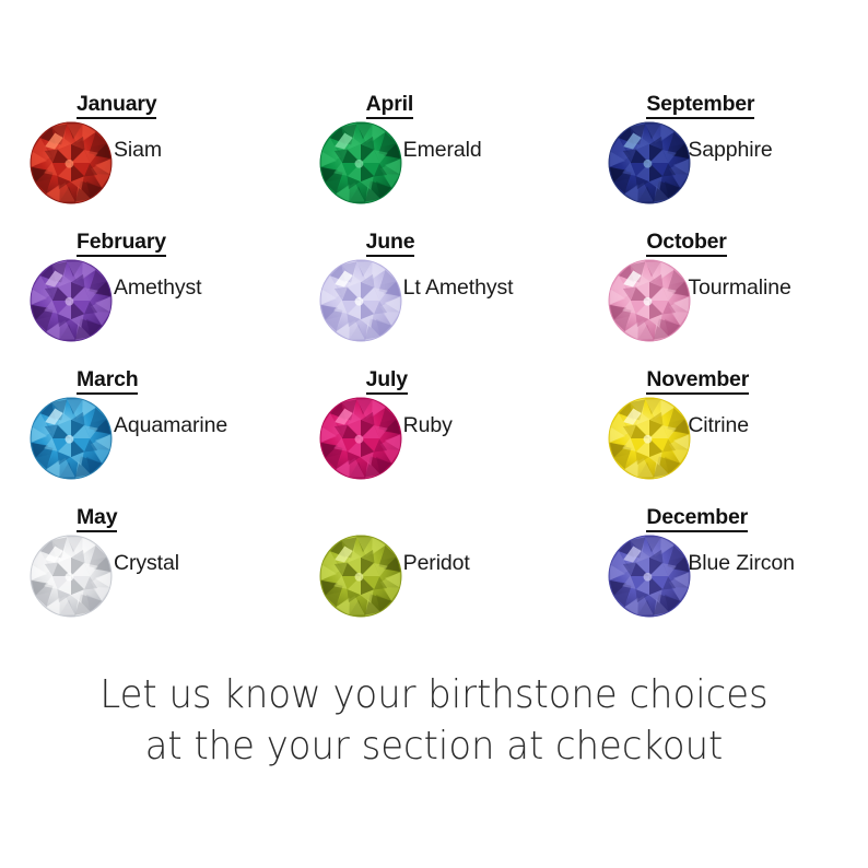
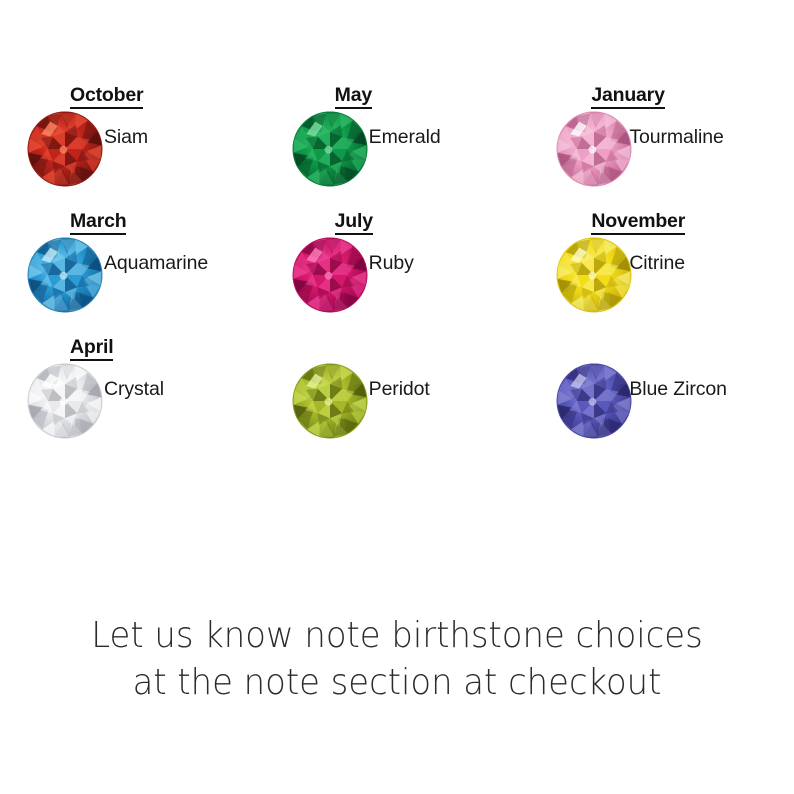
- January
+ October
  Siam
- April
+ May
  Emerald
- September
- Sapphire
- February
- Amethyst
- June
- Lt Amethyst
- October
+ January
  Tourmaline
  March
  Aquamarine
  July
  Ruby
  November
  Citrine
- May
+ April
  Crystal
  Peridot
- December
  Blue Zircon
- Let us know your birthstone choices
+ Let us know note birthstone choices
- at the your section at checkout
+ at the note section at checkout
